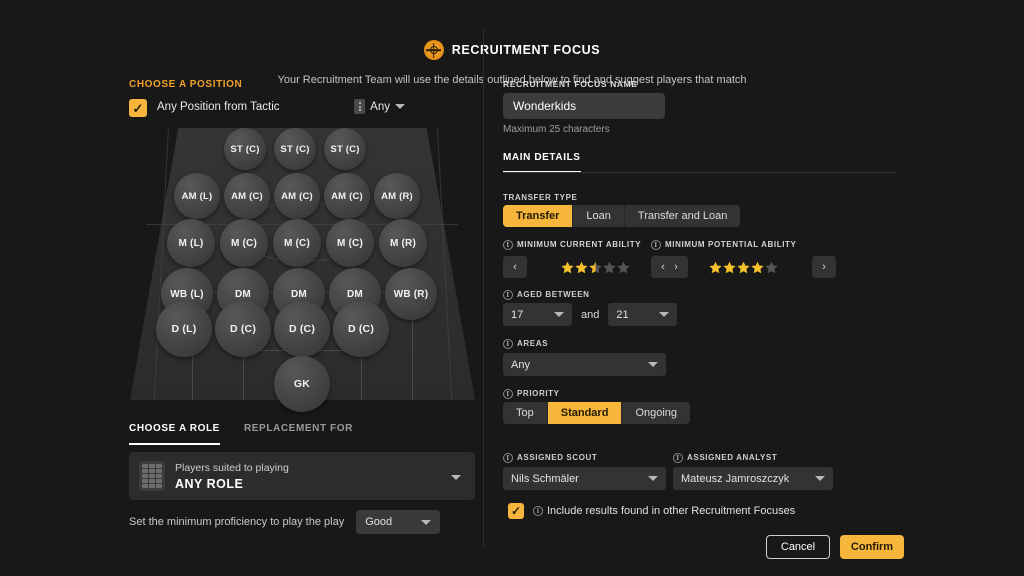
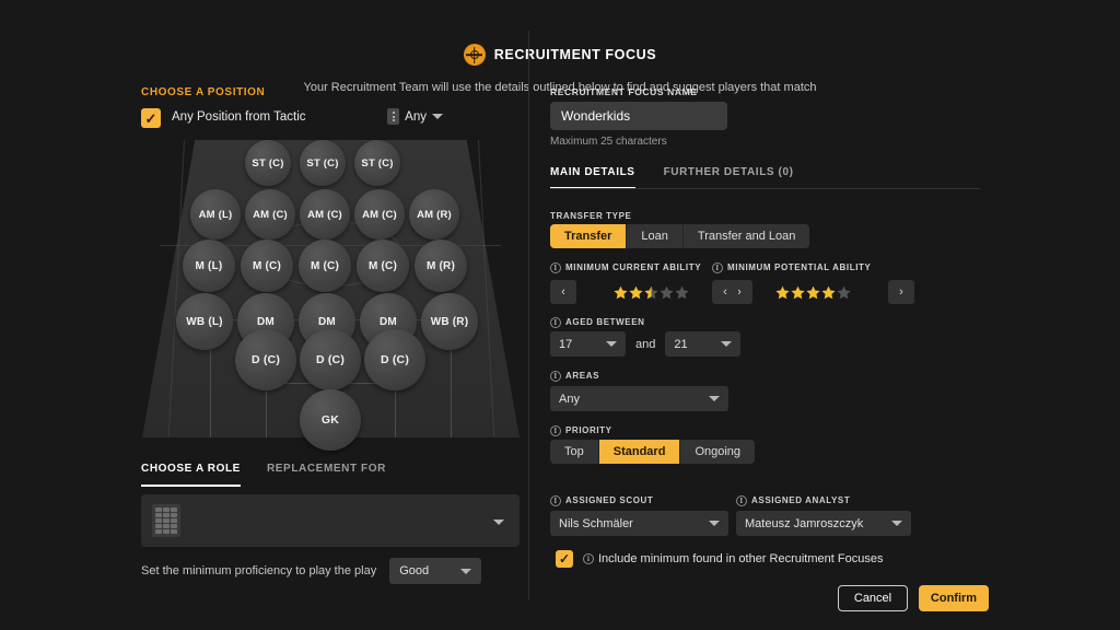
  RECRUITMENT FOCUS
  Your Recruitment Team will use the details outlined below to find and suggest players that match
  CHOOSE A POSITION
  ✓
  Any Position from Tactic
  Any
  ST (C)
  ST (C)
  ST (C)
  AM (L)
  AM (C)
  AM (C)
  AM (C)
  AM (R)
  M (L)
  M (C)
  M (C)
  M (C)
  M (R)
  WB (L)
  DM
  DM
  DM
  WB (R)
- D (L)
  D (C)
  D (C)
  D (C)
  GK
  CHOOSE A ROLE
  REPLACEMENT FOR
- Players suited to playing
- ANY ROLE
  Set the minimum proficiency to play the play
  Good
  RECRUITMENT FOCUS NAME
  Wonderkids
  Maximum 25 characters
  MAIN DETAILS
+ FURTHER DETAILS (0)
  TRANSFER TYPE
  Transfer
  Loan
  Transfer and Loan
  I MINIMUM CURRENT ABILITY
  ‹
  ›
  I MINIMUM POTENTIAL ABILITY
  ‹
  ›
  I AGED BETWEEN
  17
  and
  21
  I AREAS
  Any
  I PRIORITY
  Top
  Standard
  Ongoing
  I ASSIGNED SCOUT
  Nils Schmäler
  I ASSIGNED ANALYST
  Mateusz Jamroszczyk
  ✓
- i Include results found in other Recruitment Focuses
+ i Include minimum found in other Recruitment Focuses
  Cancel
  Confirm
